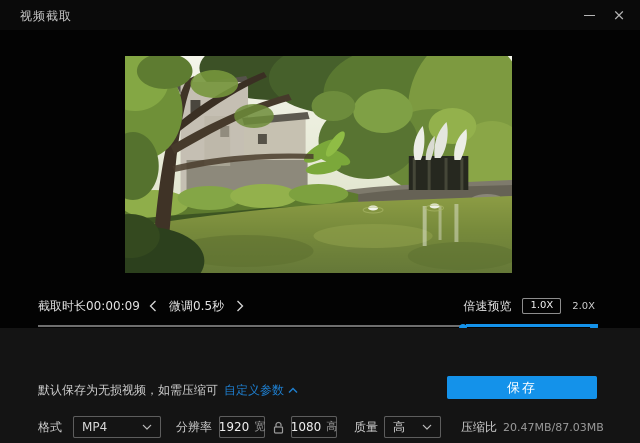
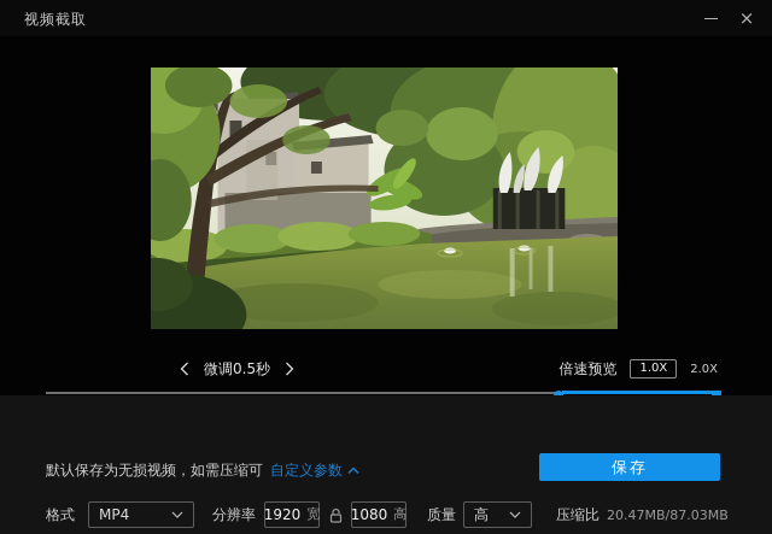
  视频截取
  ×
- 截取时长00:00:09
  微调0.5秒
  倍速预览
  1.0X
  2.0X
  默认保存为无损视频，如需压缩可
  自定义参数
  保存
  格式
  MP4
  分辨率
  1920
  宽
  1080
  高
  质量
  高
  压缩比
  20.47MB/87.03MB
